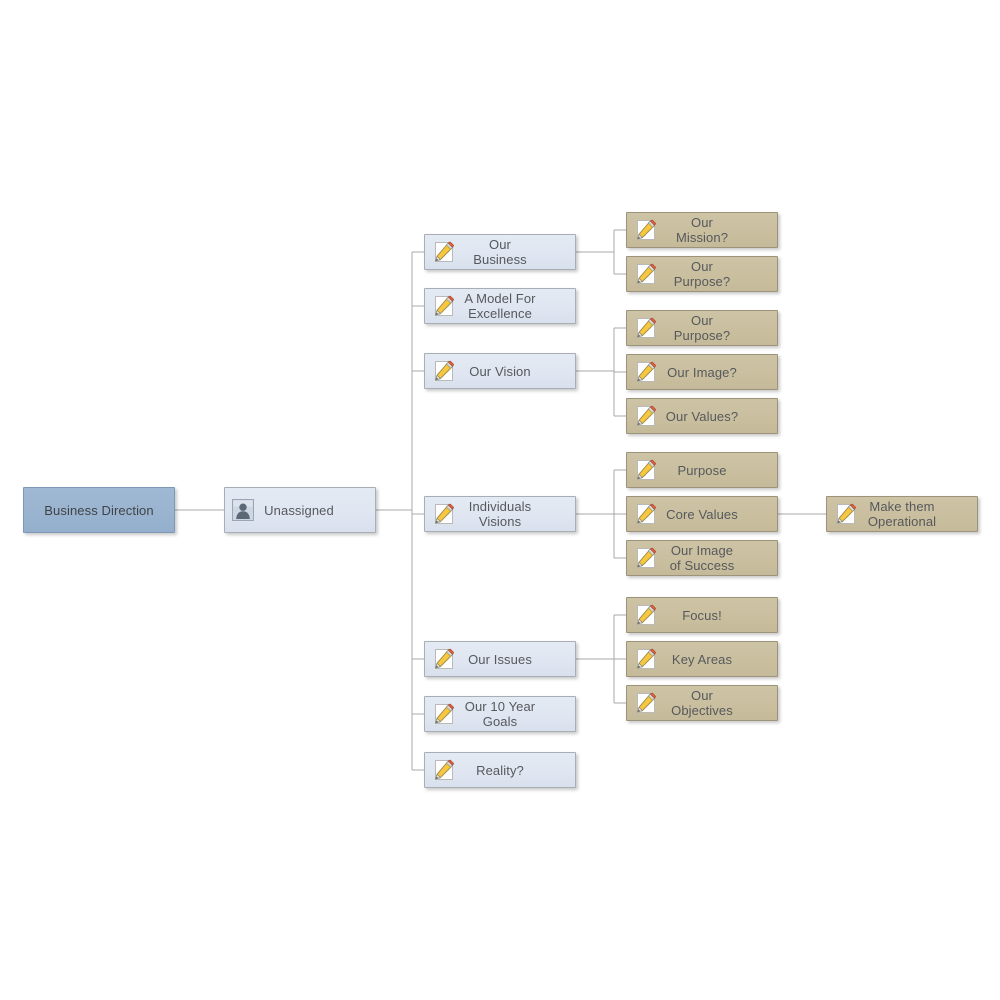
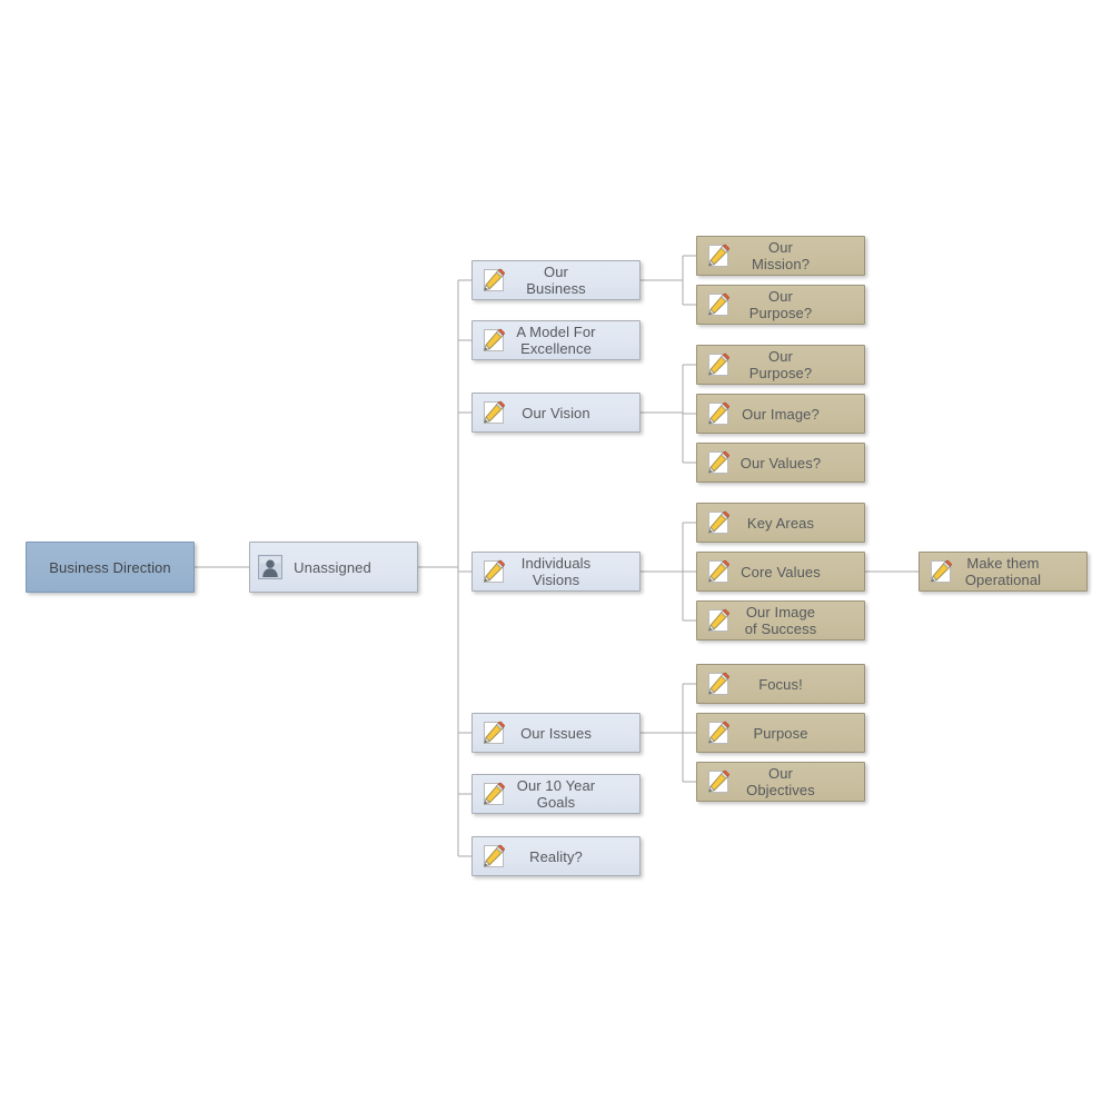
  Business Direction
  Unassigned
  Our Business
  A Model For
  Excellence
  Our Vision
  Individuals
  Visions
  Our Issues
  Our 10 Year
  Goals
  Reality?
  Our Mission?
  Our Purpose?
  Our Purpose?
  Our Image?
  Our Values?
- Purpose
+ Key Areas
  Core Values
  Our Image
  of Success
  Focus!
- Key Areas
+ Purpose
  Our Objectives
  Make them
  Operational
